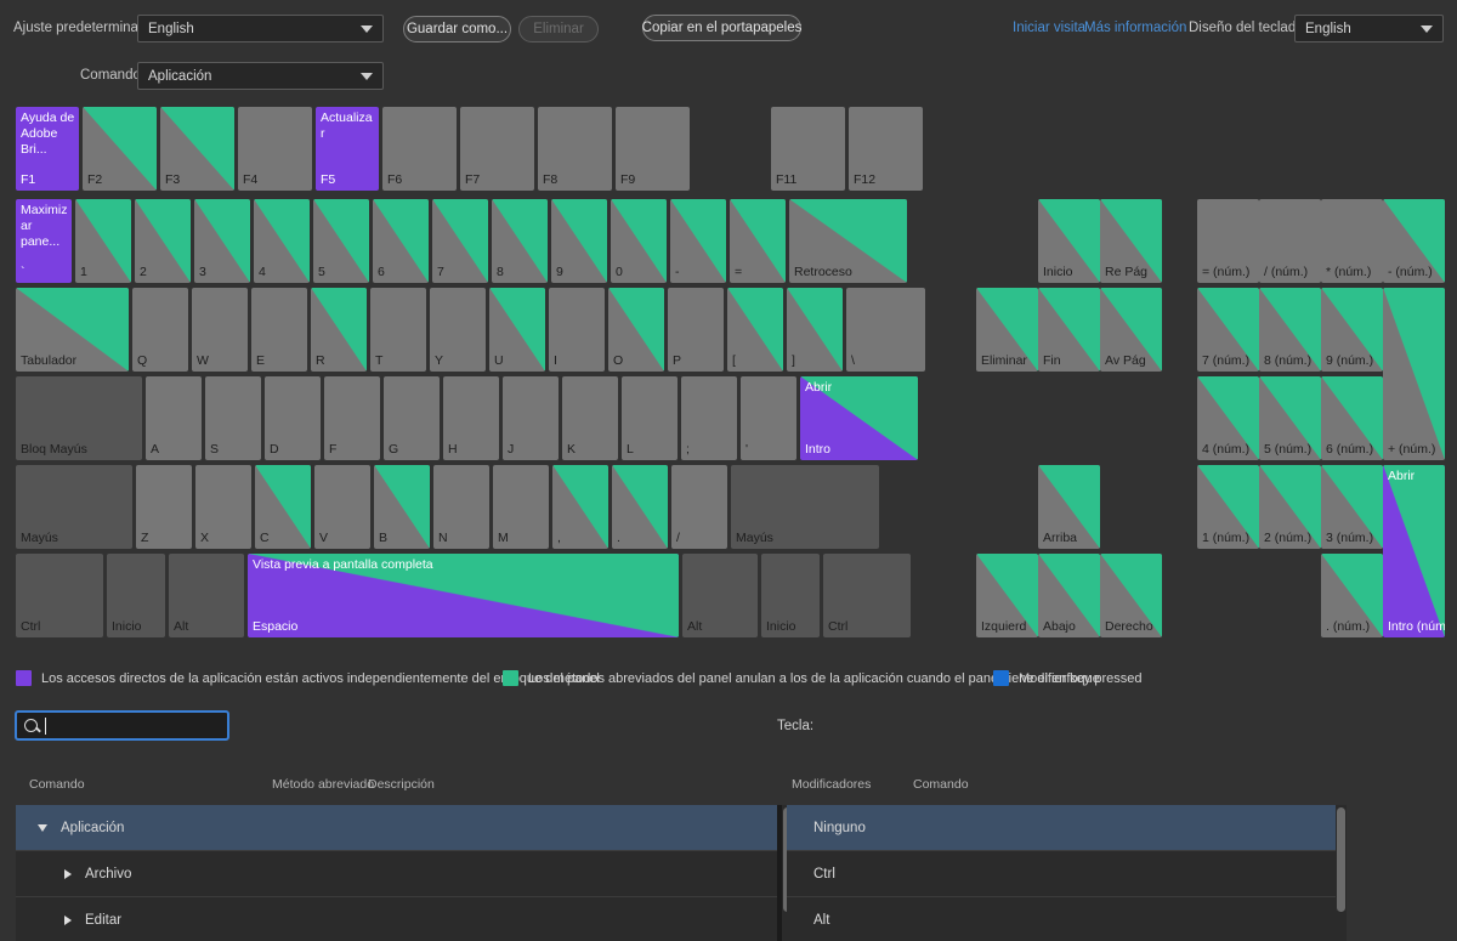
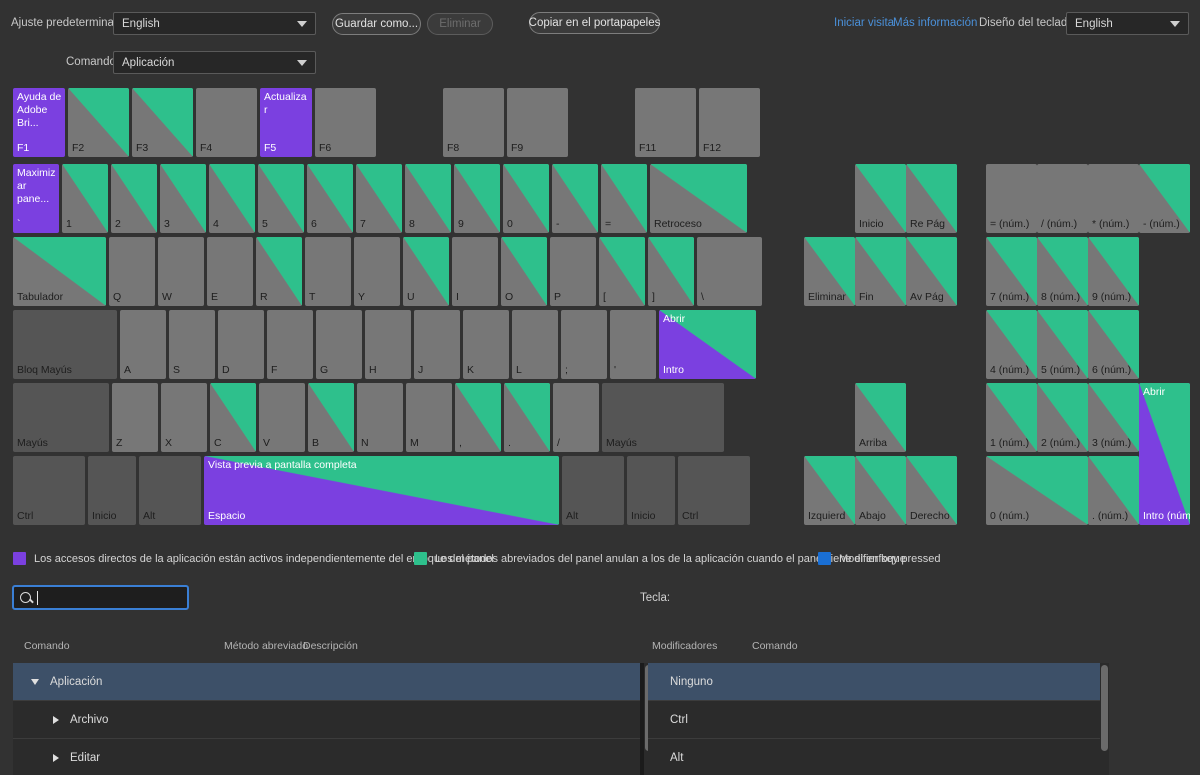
  Ajuste predetermina
  English
  Guardar como...
  Eliminar
  Copiar en el portapapeles
  Iniciar visita
  Más información
  Diseño del teclad
  English
  Aplicación
  Ayuda de Adobe Bri...
  F1
  F2
  F3
  F4
  Actualizar
  F5
  F6
- F7
  F8
  F9
  F11
  F12
  Maximizar pane...
  `
  1
  2
  3
  4
  5
  6
  7
  8
  9
  0
  -
  =
  Retroceso
  Tabulador
  Q
  W
  E
  R
  T
  Y
  U
  I
  O
  P
  [
  ]
  \
  Bloq Mayús
  A
  S
  D
  F
  G
  H
  J
  K
  L
  ;
  '
  Abrir
  Intro
  Mayús
  Z
  X
  C
  V
  B
  N
  M
  ,
  .
  /
  Mayús
  Ctrl
  Inicio
  Alt
  Vista previa a pantalla completa
  Espacio
  Alt
  Inicio
  Ctrl
  Inicio
  Re Pág
  Eliminar
  Fin
  Av Pág
  Arriba
  Izquierd
  Abajo
  Derecho
  = (núm.)
  / (núm.)
  * (núm.)
  - (núm.)
  7 (núm.)
  8 (núm.)
  9 (núm.)
- + (núm.)
  4 (núm.)
  5 (núm.)
  6 (núm.)
  1 (núm.)
  2 (núm.)
  3 (núm.)
  Abrir
  Intro (núm
+ 0 (núm.)
  . (núm.)
  Los accesos directos de la aplicación están activos independientemente del eque del panel
  Los métodos abreviados del panel anulan a los de la aplicación cuando el paniene el enfoque
  Modifier key pressed
  Tecla:
  Comando
  Método abreviado
  Descripción
  Modificadores
  Comando
  Aplicación
  Archivo
  Editar
  Ninguno
  Ctrl
  Alt
